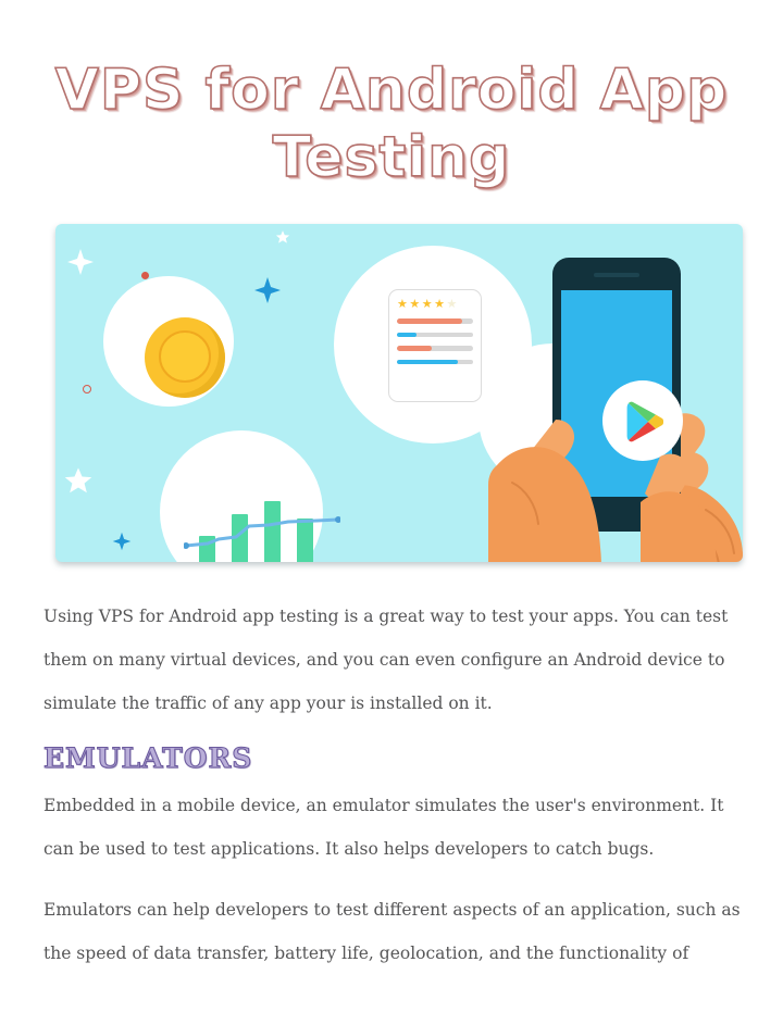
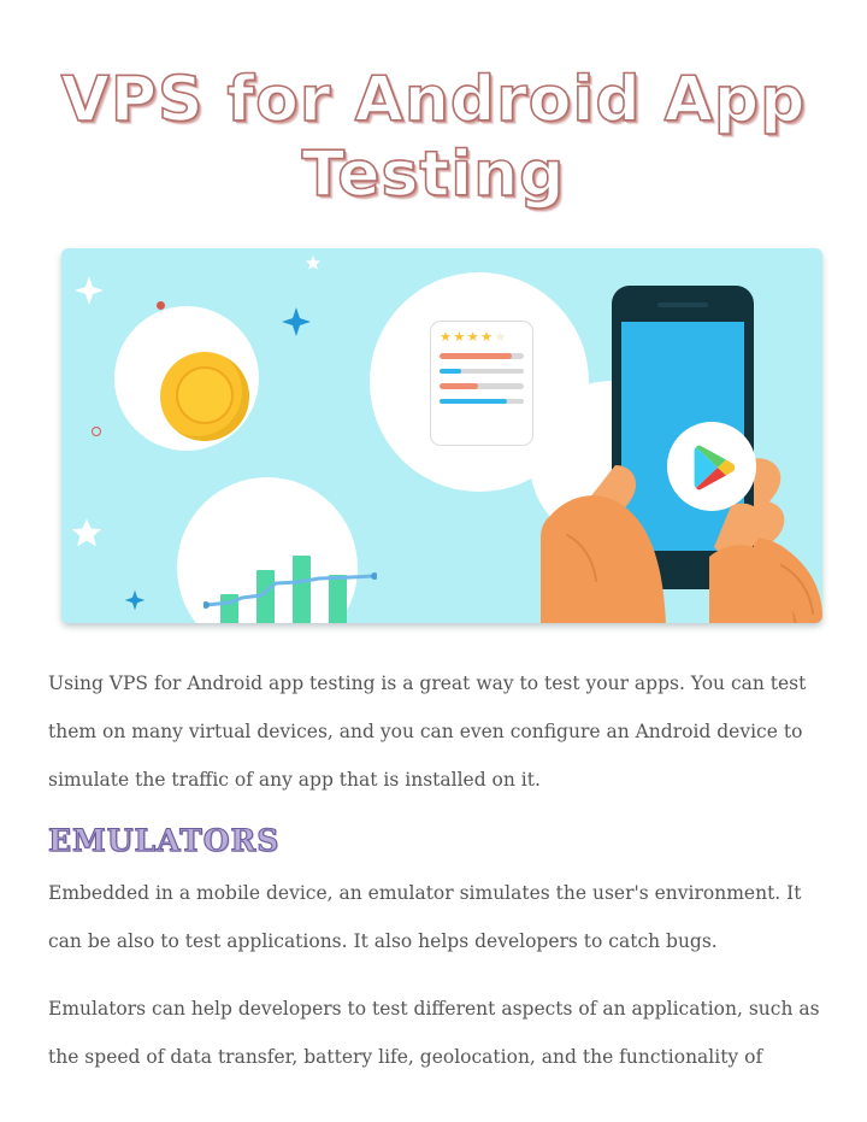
  VPS for Android App
  Testing
  ★
  ★
  ★
  ★
  ★
- Using VPS for Android app testing is a great way to test your apps. You can test them on many virtual devices, and you can even configure an Android device to simulate the traffic of any app your is installed on it.
+ Using VPS for Android app testing is a great way to test your apps. You can test them on many virtual devices, and you can even configure an Android device to simulate the traffic of any app that is installed on it.
  EMULATORS
- Embedded in a mobile device, an emulator simulates the user's environment. It can be used to test applications. It also helps developers to catch bugs.
+ Embedded in a mobile device, an emulator simulates the user's environment. It can be also to test applications. It also helps developers to catch bugs.
  Emulators can help developers to test different aspects of an application, such as the speed of data transfer, battery life, geolocation, and the functionality of
